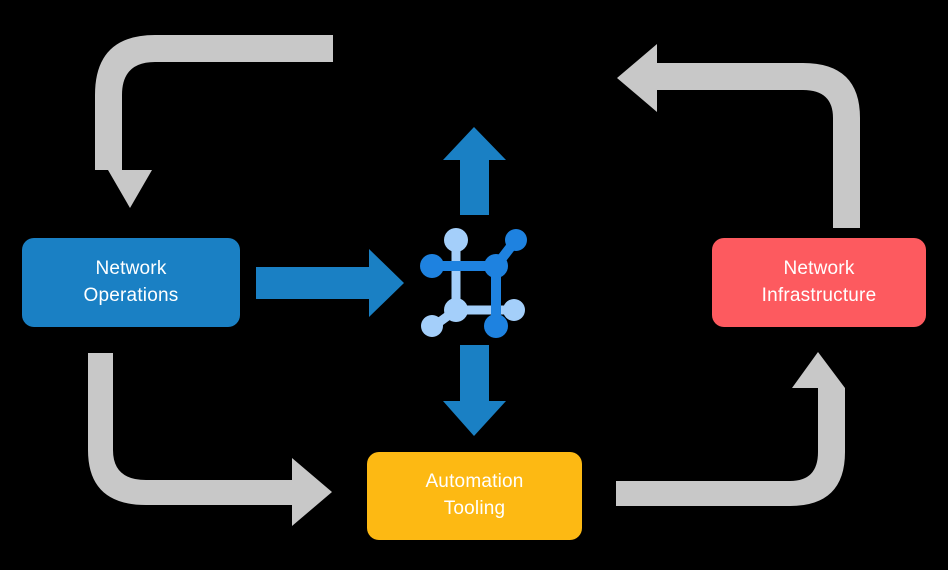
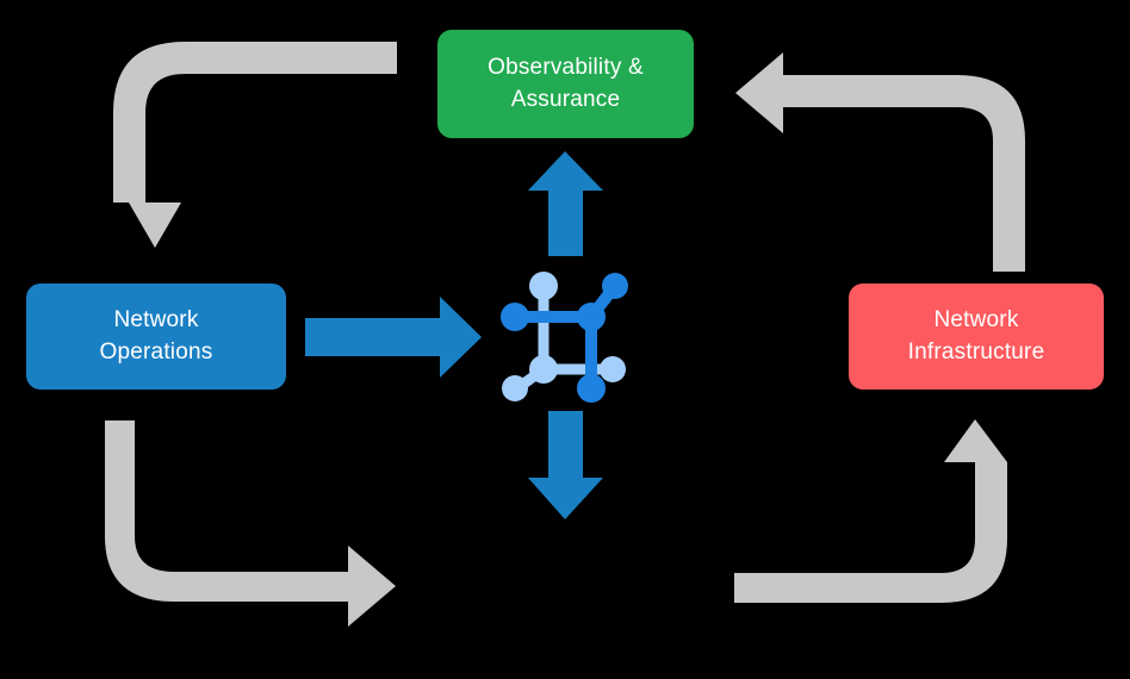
+ Observability &
+ Assurance
  Network
  Operations
  Network
  Infrastructure
- Automation
- Tooling
